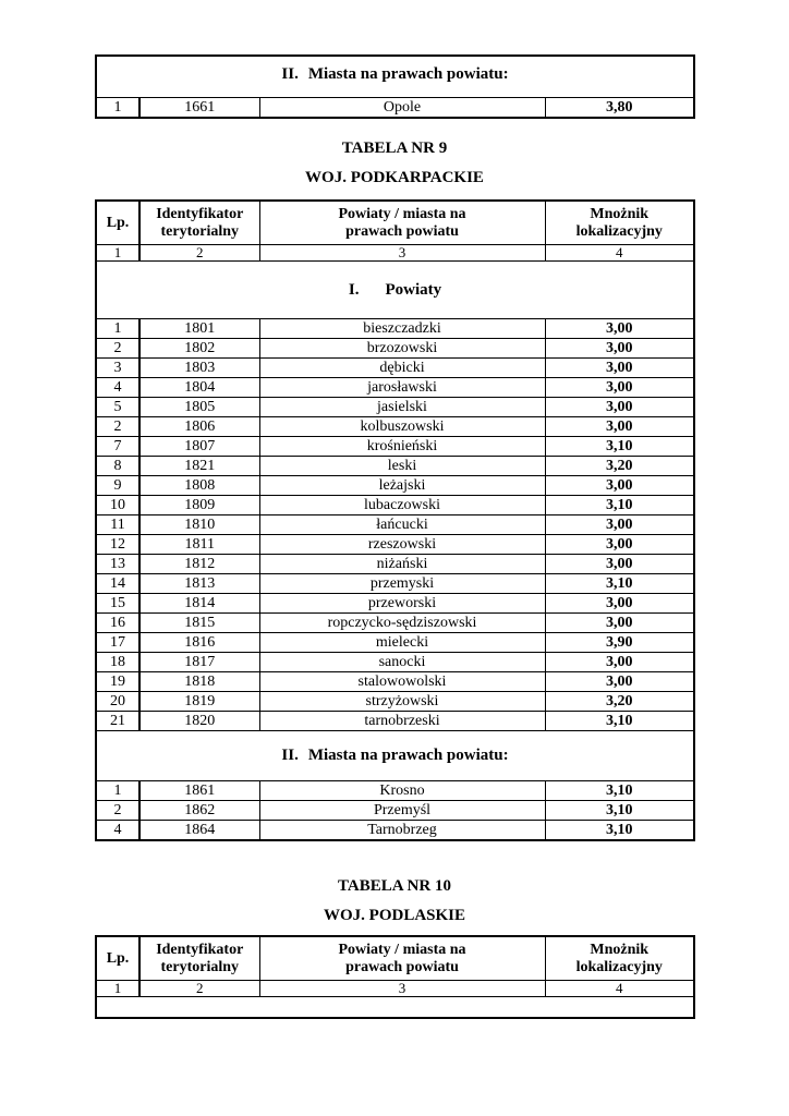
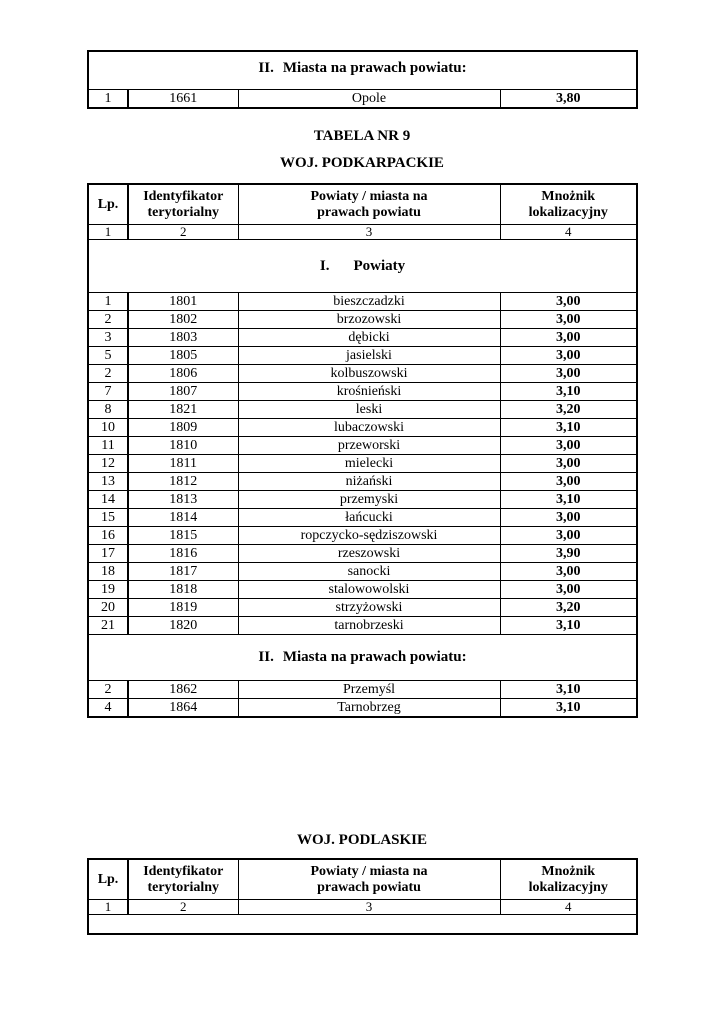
  II. Miasta na prawach powiatu:
  1	1661	Opole	3,80
  TABELA NR 9
  WOJ. PODKARPACKIE
  Lp.	Identyfikatorterytorialny	Powiaty / miasta naprawach powiatu	Mnożniklokalizacyjny
  1	2	3	4
  I. Powiaty
  1	1801	bieszczadzki	3,00
  2	1802	brzozowski	3,00
  3	1803	dębicki	3,00
- 4	1804	jarosławski	3,00
  5	1805	jasielski	3,00
  2	1806	kolbuszowski	3,00
  7	1807	krośnieński	3,10
  8	1821	leski	3,20
- 9	1808	leżajski	3,00
  10	1809	lubaczowski	3,10
- 11	1810	łańcucki	3,00
+ 11	1810	przeworski	3,00
- 12	1811	rzeszowski	3,00
+ 12	1811	mielecki	3,00
  13	1812	niżański	3,00
  14	1813	przemyski	3,10
- 15	1814	przeworski	3,00
+ 15	1814	łańcucki	3,00
  16	1815	ropczycko-sędziszowski	3,00
- 17	1816	mielecki	3,90
+ 17	1816	rzeszowski	3,90
  18	1817	sanocki	3,00
  19	1818	stalowowolski	3,00
  20	1819	strzyżowski	3,20
  21	1820	tarnobrzeski	3,10
  II. Miasta na prawach powiatu:
- 1	1861	Krosno	3,10
  2	1862	Przemyśl	3,10
  4	1864	Tarnobrzeg	3,10
- TABELA NR 10
  WOJ. PODLASKIE
  Lp.	Identyfikatorterytorialny	Powiaty / miasta naprawach powiatu	Mnożniklokalizacyjny
  1	2	3	4
